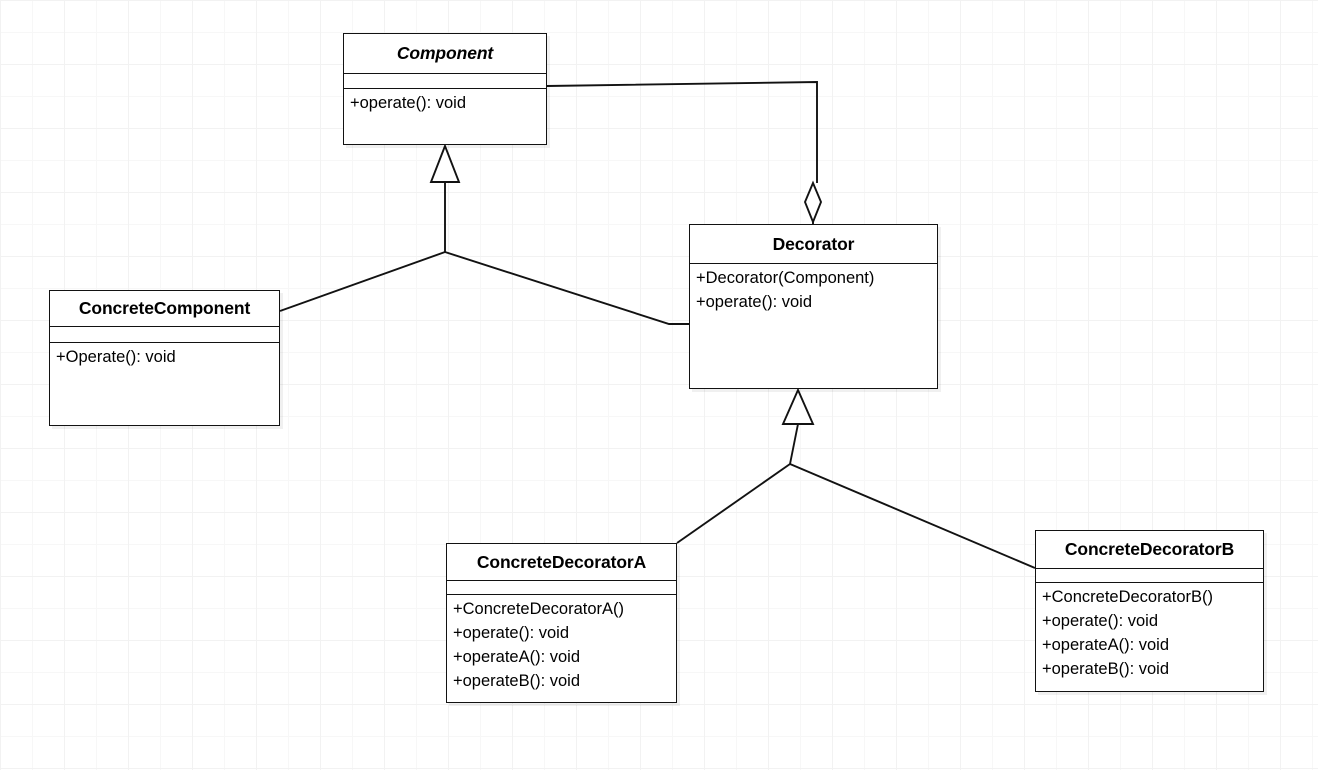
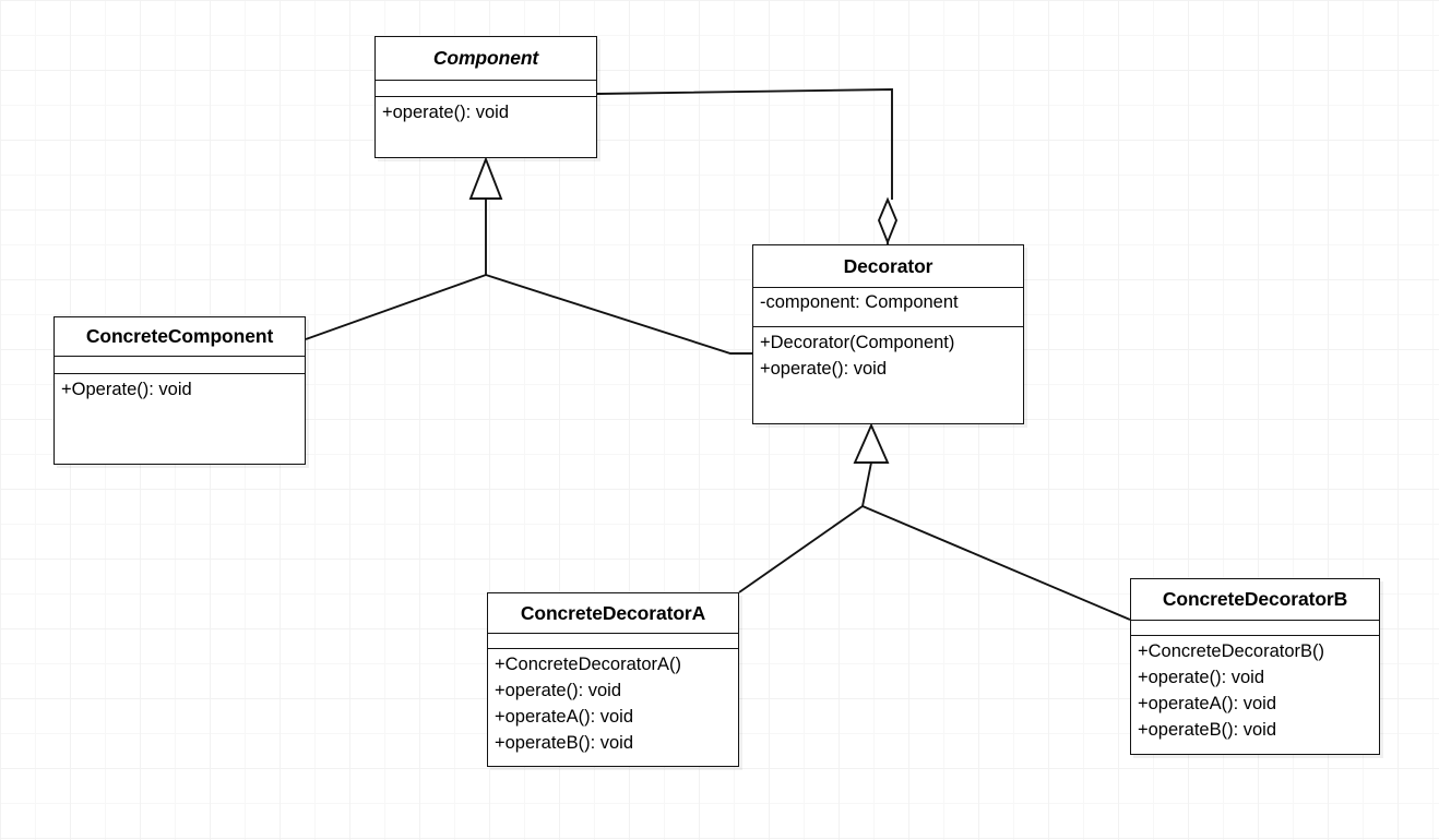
  Component
  +operate(): void
  ConcreteComponent
  +Operate(): void
  Decorator
+ -component: Component
  +Decorator(Component)
  +operate(): void
  ConcreteDecoratorA
  +ConcreteDecoratorA()
  +operate(): void
  +operateA(): void
  +operateB(): void
  ConcreteDecoratorB
  +ConcreteDecoratorB()
  +operate(): void
  +operateA(): void
  +operateB(): void
